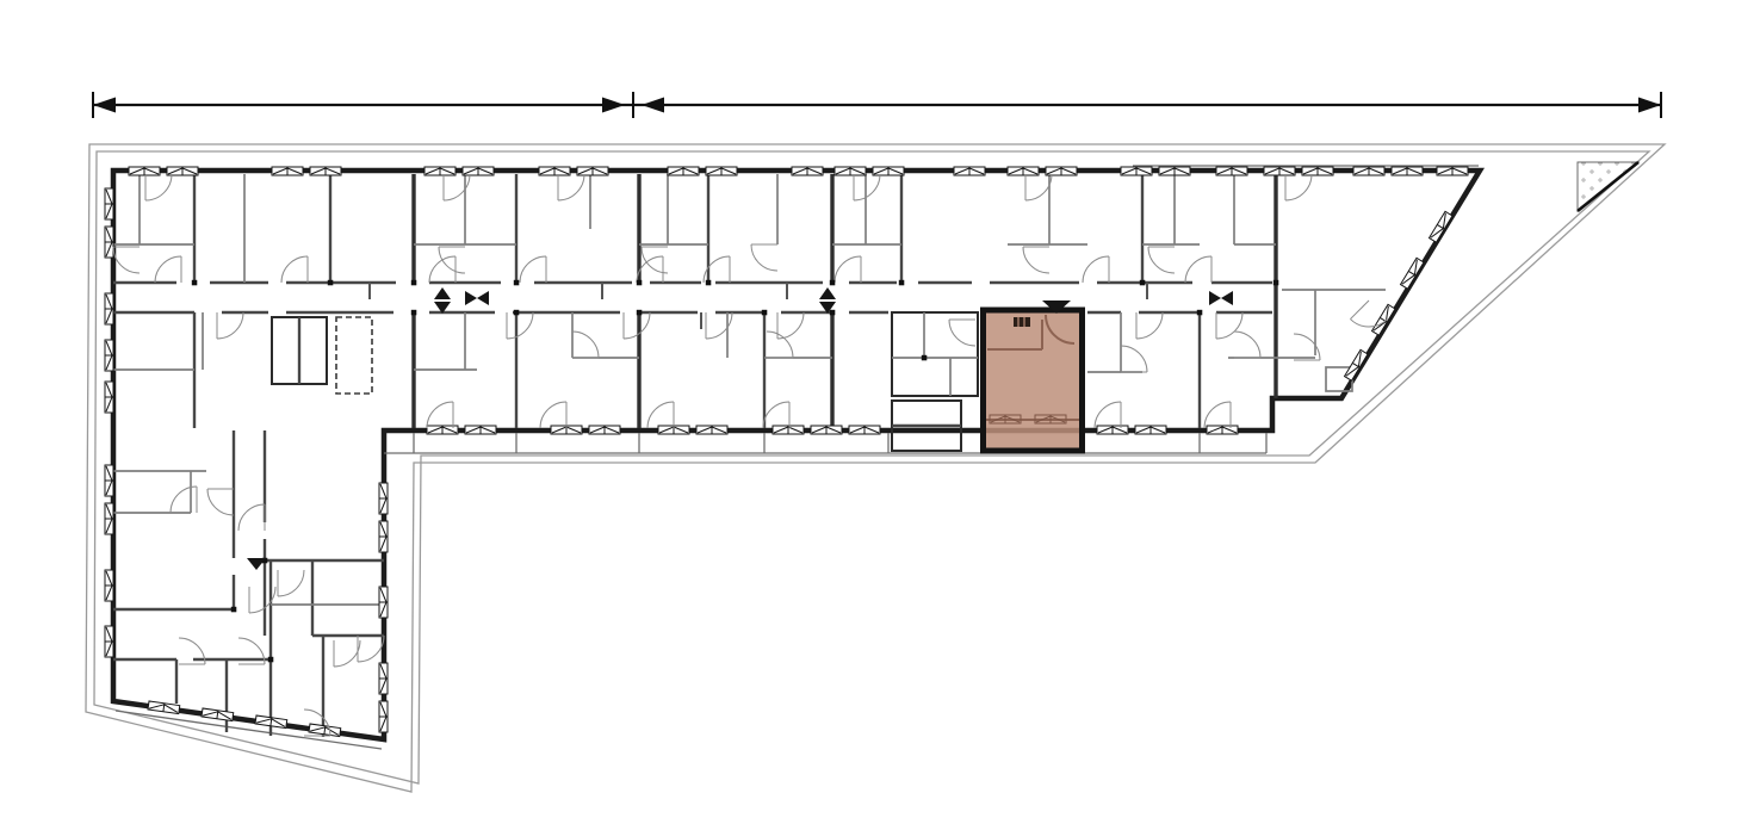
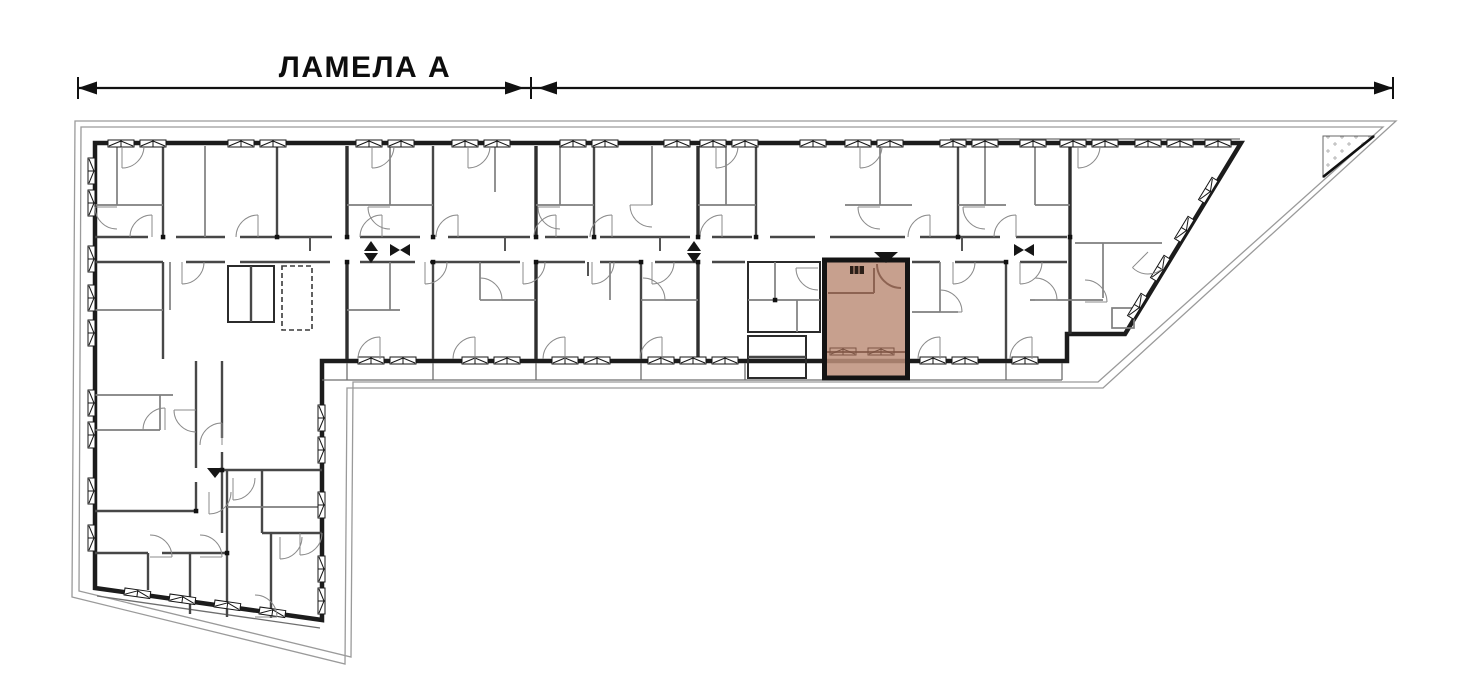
+ ЛАМЕЛА А
